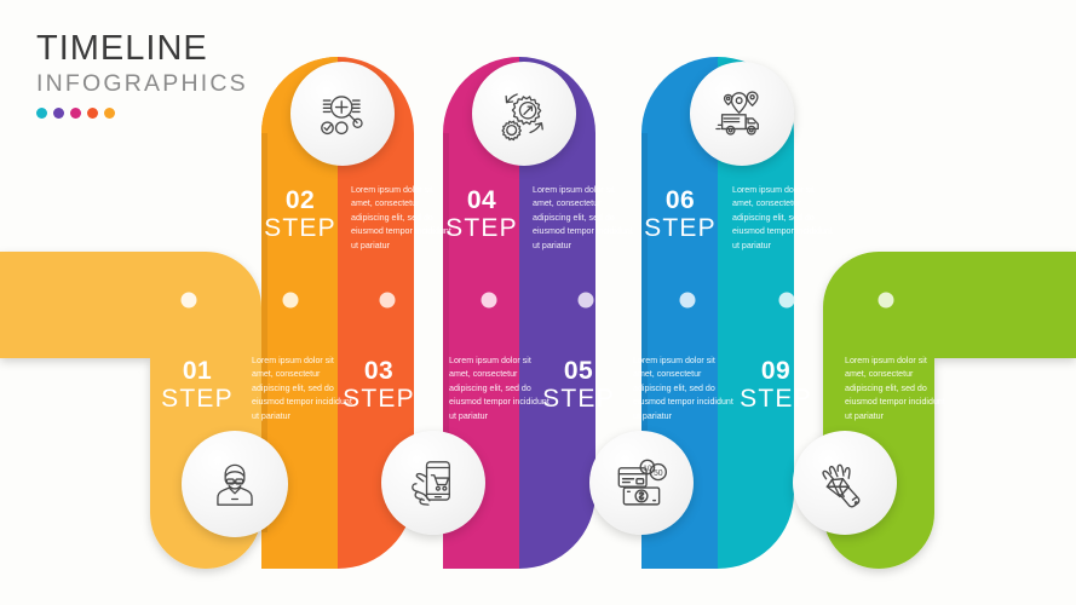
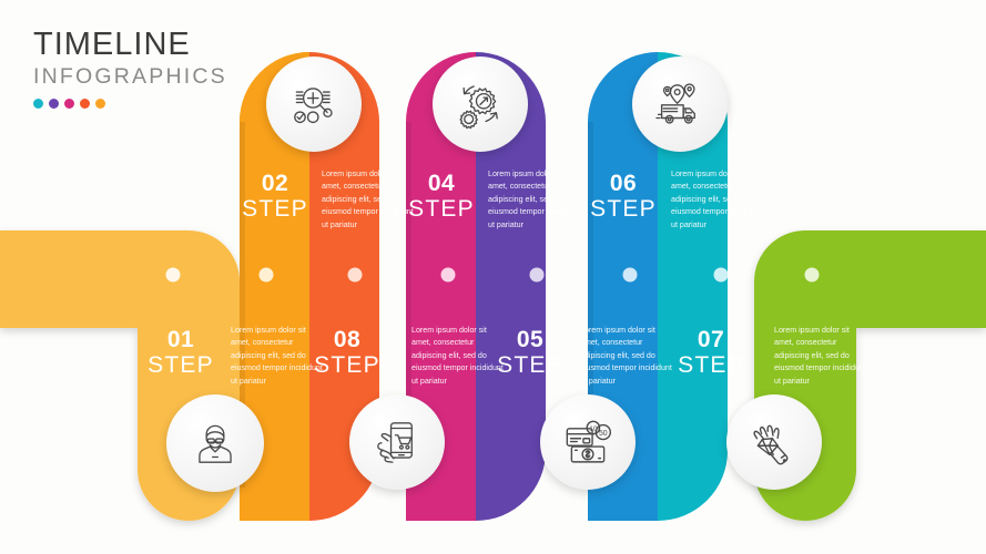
  TIMELINE
  INFOGRAPHICS
  01
  STEP
  Lorem ipsum dolor sit amet, consectetur adipiscing elit, sed do eiusmod tempor incididunt ut pariatur
  02
  STEP
  Lorem ipsum dolor sit amet, consectetur adipiscing elit, sed do eiusmod tempor incididunt ut pariatur
- 03
+ 08
  STEP
  Lorem ipsum dolor sit amet, consectetur adipiscing elit, sed do eiusmod tempor incididunt ut pariatur
  04
  STEP
  Lorem ipsum dolor sit amet, consectetur adipiscing elit, sed do eiusmod tempor incididunt ut pariatur
  05
  STEP
  Lorem ipsum dolor sit amet, consectetur adipiscing elit, sed do eiusmod tempor incididunt ut pariatur
  06
  STEP
  Lorem ipsum dolor sit amet, consectetur adipiscing elit, sed do eiusmod tempor incididunt ut pariatur
- 09
+ 07
  STEP
  Lorem ipsum dolor sit amet, consectetur adipiscing elit, sed do eiusmod tempor incididunt ut pariatur
